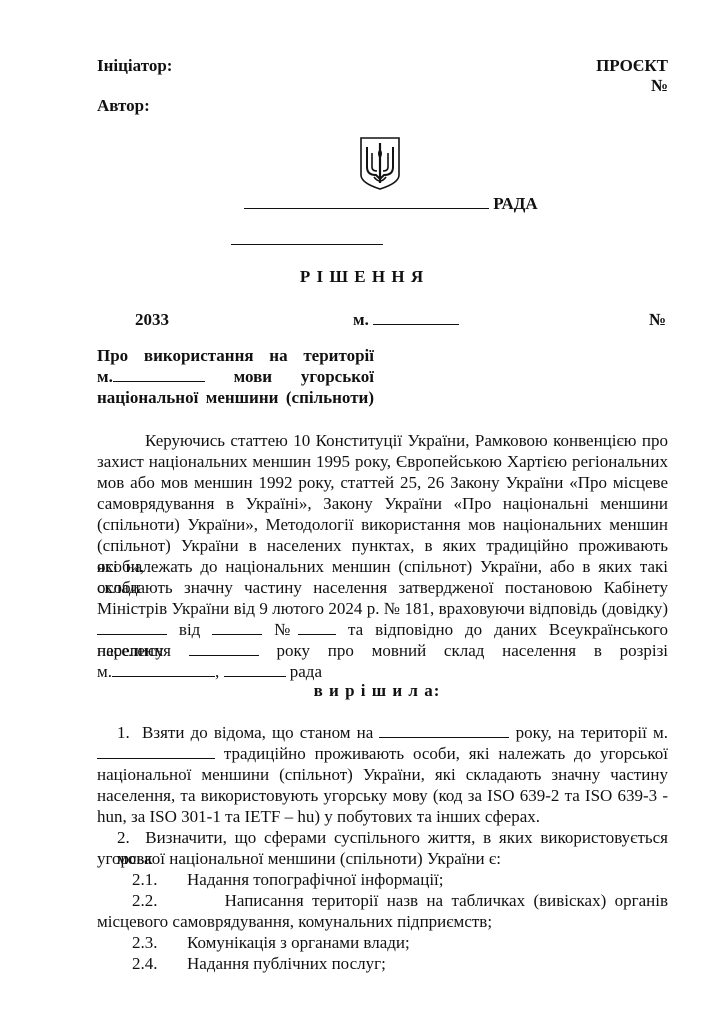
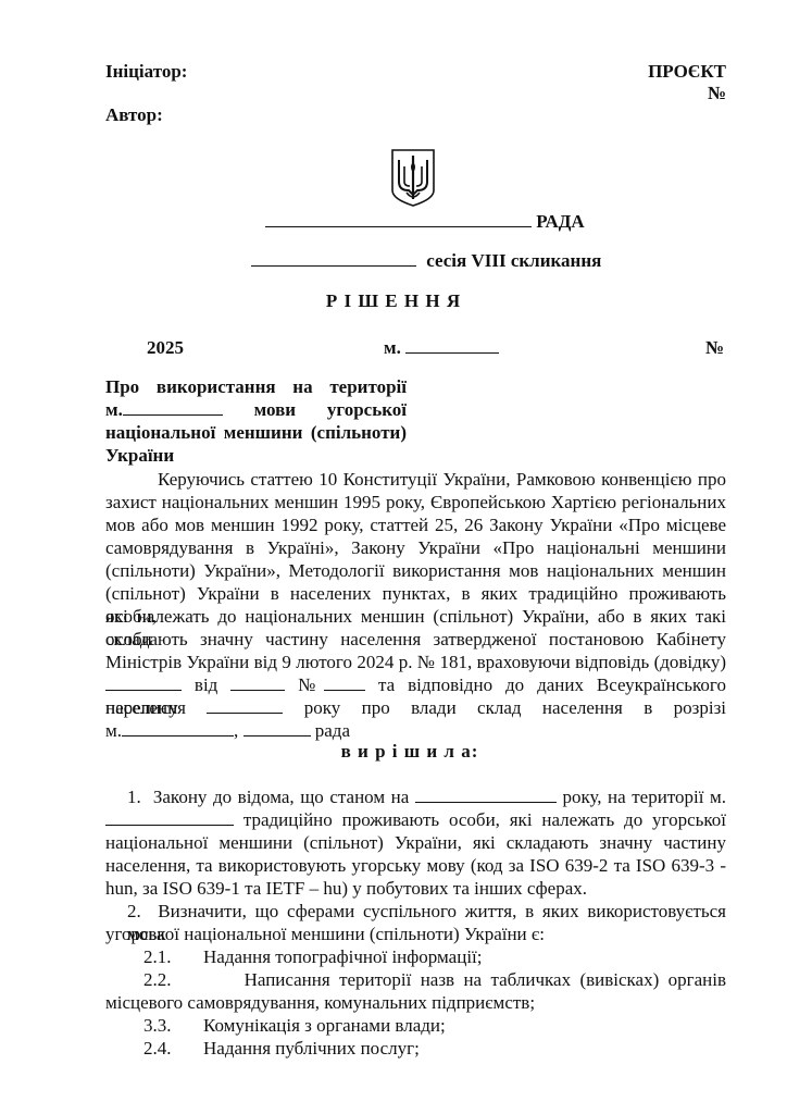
  Ініціатор:
  ПРОЄКТ
  №
  Автор:
  РАДА
+ сесія VIII скликання
  Р І Ш Е Н Н Я
- 2033
+ 2025
  м.
  №
  Про використання на території
  м. мови угорської
  національної меншини (спільноти)
+ України
  Керуючись статтею 10 Конституції України, Рамковою конвенцією про
  захист національних меншин 1995 року, Європейською Хартією регіональних
  мов або мов меншин 1992 року, статтей 25, 26 Закону України «Про місцеве
  самоврядування в Україні», Закону України «Про національні меншини
  (спільноти) України», Методології використання мов національних меншин
  (спільнот) України в населених пунктах, в яких традиційно проживають особи,
  які належать до національних меншин (спільнот) України, або в яких такі особи
  складають значну частину населення затвердженої постановою Кабінету
  Міністрів України від 9 лютого 2024 р. № 181, враховуючи відповідь (довідку)
  від № та відповідно до даних Всеукраїнського перепису
- населення року про мовний склад населення в розрізі
+ населення року про влади склад населення в розрізі
  м. , рада
  в и р і ш и л а:
- 1. Взяти до відома, що станом на року, на території м.
+ 1. Закону до відома, що станом на року, на території м.
  традиційно проживають особи, які належать до угорської
  національної меншини (спільнот) України, які складають значну частину
  населення, та використовують угорську мову (код за ISO 639-2 та ISO 639-3 -
- hun, за ISO 301-1 та IETF – hu) у побутових та інших сферах.
+ hun, за ISO 639-1 та IETF – hu) у побутових та інших сферах.
  2. Визначити, що сферами суспільного життя, в яких використовується мова
  угорської національної меншини (спільноти) України є:
  2.1. Надання топографічної інформації;
  2.2. Написання території назв на табличках (вивісках) органів
  місцевого самоврядування, комунальних підприємств;
- 2.3. Комунікація з органами влади;
+ 3.3. Комунікація з органами влади;
  2.4. Надання публічних послуг;
